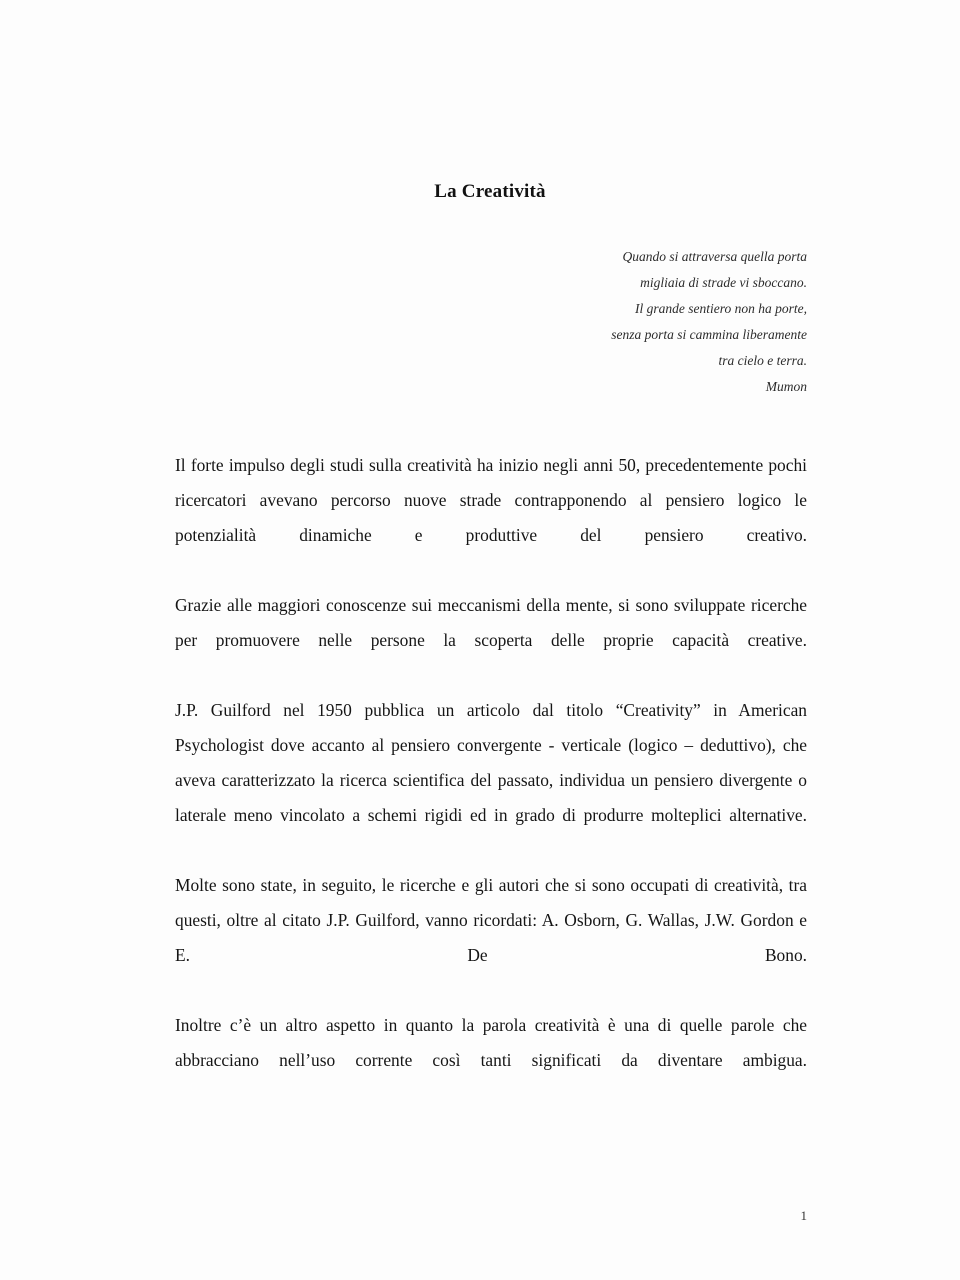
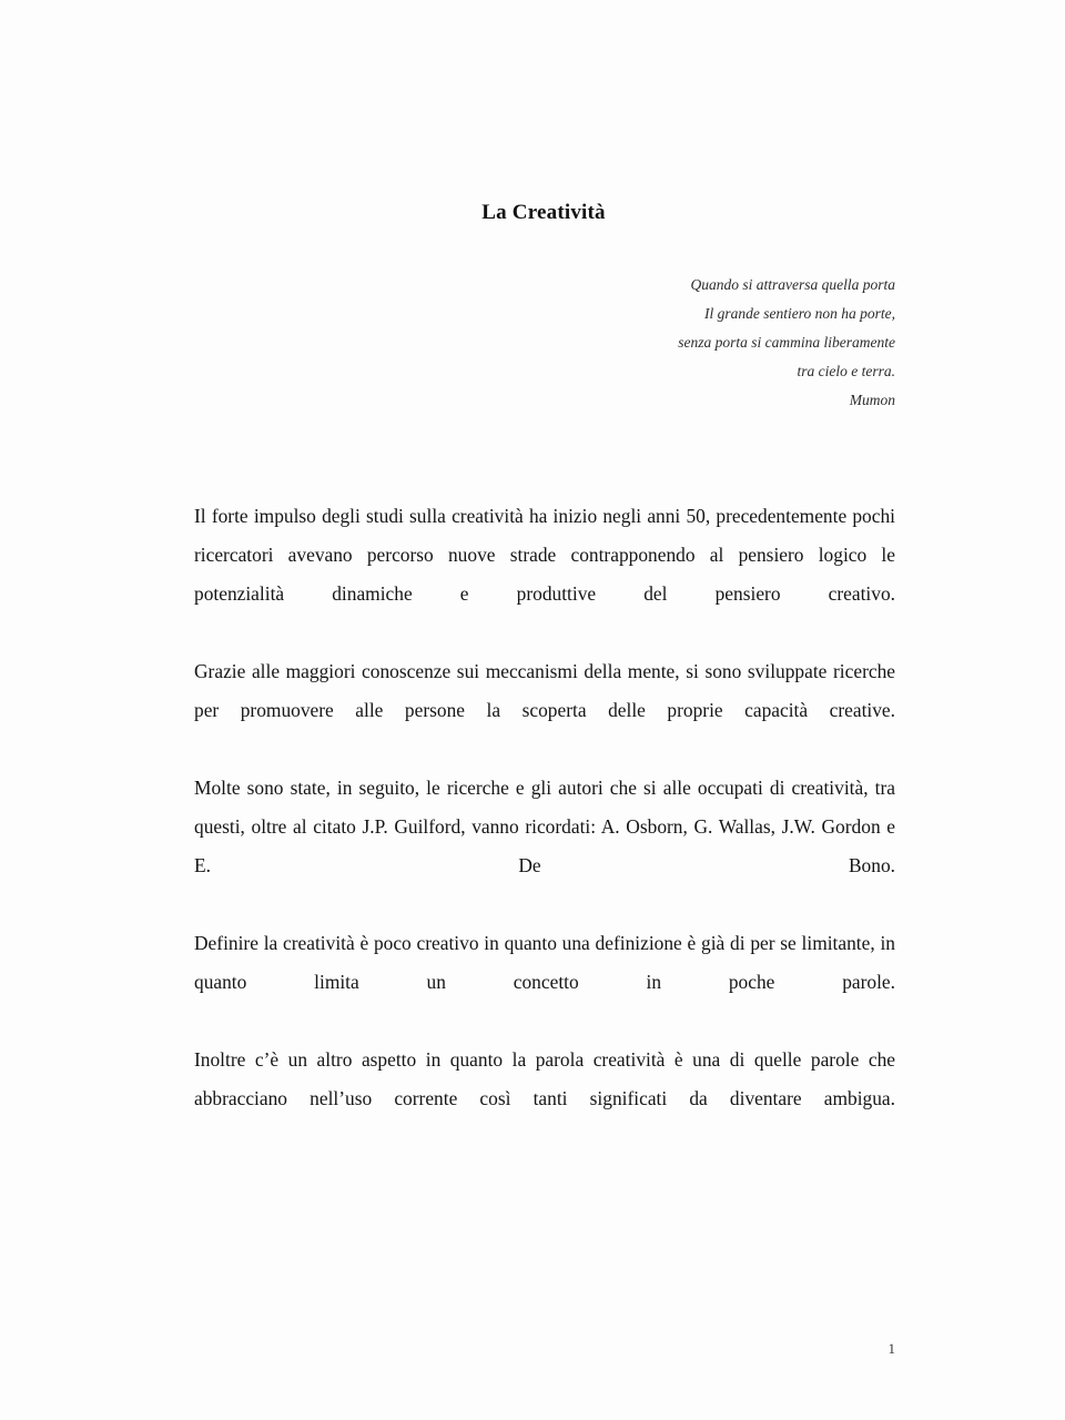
  La Creatività
  Quando si attraversa quella porta
- migliaia di strade vi sboccano.
  Il grande sentiero non ha porte,
  senza porta si cammina liberamente
  tra cielo e terra.
  Mumon
  Il forte impulso degli studi sulla creatività ha inizio negli anni 50, precedentemente pochi ricercatori avevano percorso nuove strade contrapponendo al pensiero logico le potenzialità dinamiche e produttive del pensiero creativo.
- Grazie alle maggiori conoscenze sui meccanismi della mente, si sono sviluppate ricerche per promuovere nelle persone la scoperta delle proprie capacità creative.
+ Grazie alle maggiori conoscenze sui meccanismi della mente, si sono sviluppate ricerche per promuovere alle persone la scoperta delle proprie capacità creative.
- J.P. Guilford nel 1950 pubblica un articolo dal titolo “Creativity” in American Psychologist dove accanto al pensiero convergente - verticale (logico – deduttivo), che aveva caratterizzato la ricerca scientifica del passato, individua un pensiero divergente o laterale meno vincolato a schemi rigidi ed in grado di produrre molteplici alternative.
- Molte sono state, in seguito, le ricerche e gli autori che si sono occupati di creatività, tra questi, oltre al citato J.P. Guilford, vanno ricordati: A. Osborn, G. Wallas, J.W. Gordon e E. De Bono.
+ Molte sono state, in seguito, le ricerche e gli autori che si alle occupati di creatività, tra questi, oltre al citato J.P. Guilford, vanno ricordati: A. Osborn, G. Wallas, J.W. Gordon e E. De Bono.
+ Definire la creatività è poco creativo in quanto una definizione è già di per se limitante, in quanto limita un concetto in poche parole.
  Inoltre c’è un altro aspetto in quanto la parola creatività è una di quelle parole che abbracciano nell’uso corrente così tanti significati da diventare ambigua.
  1
